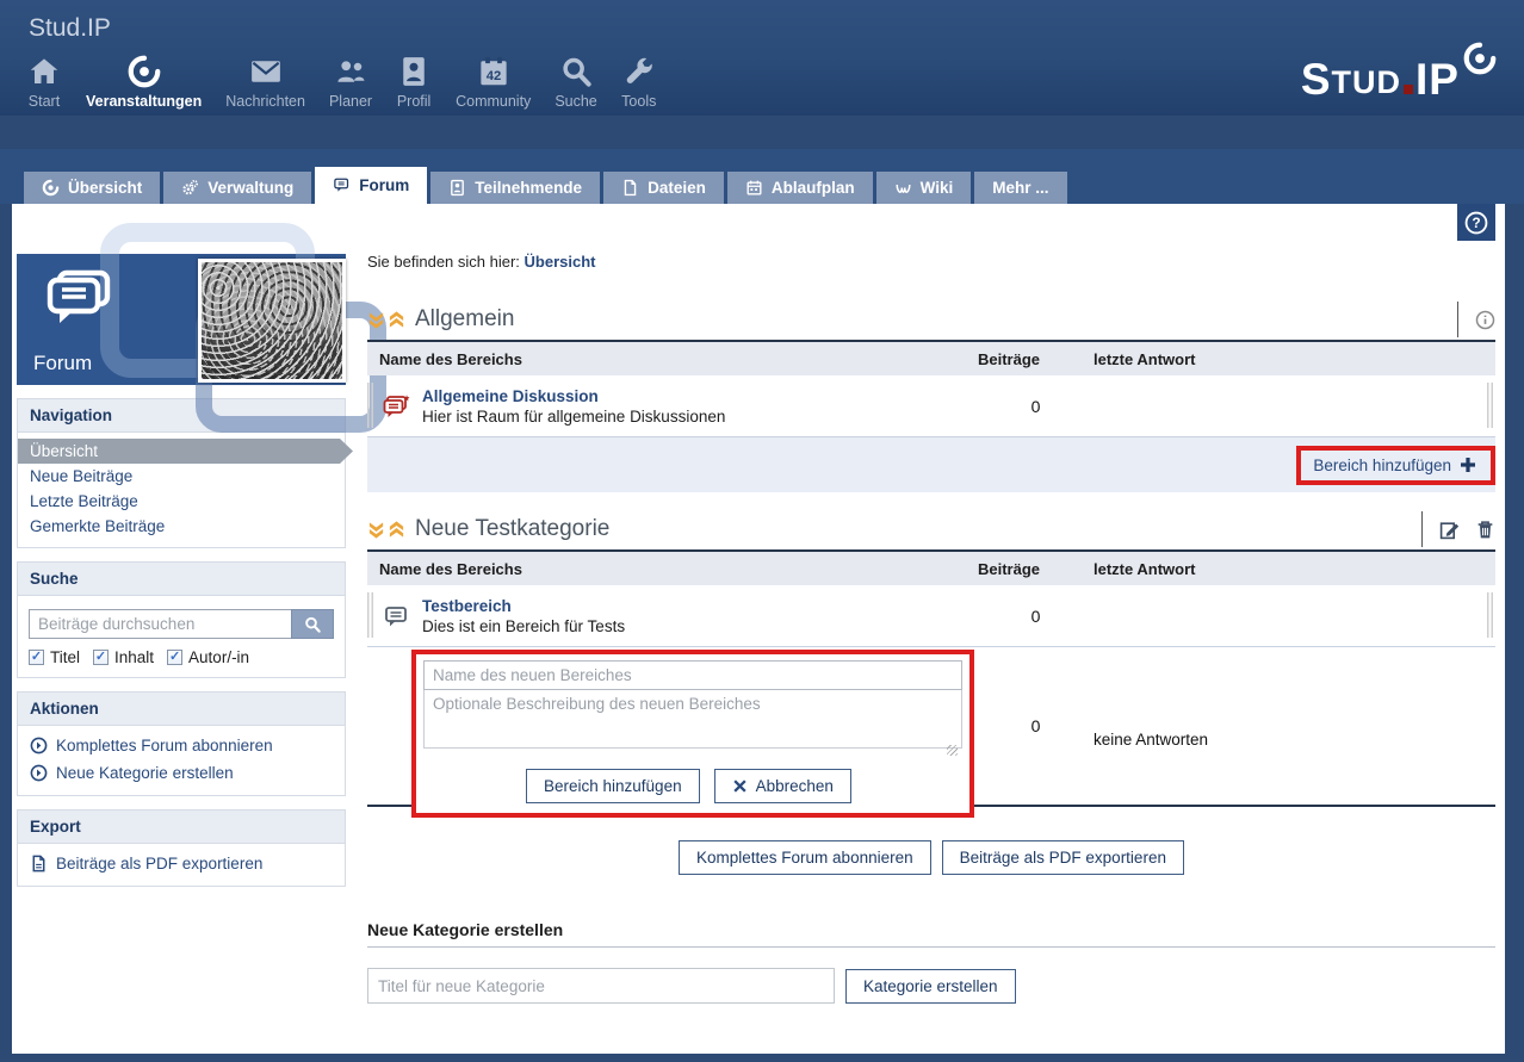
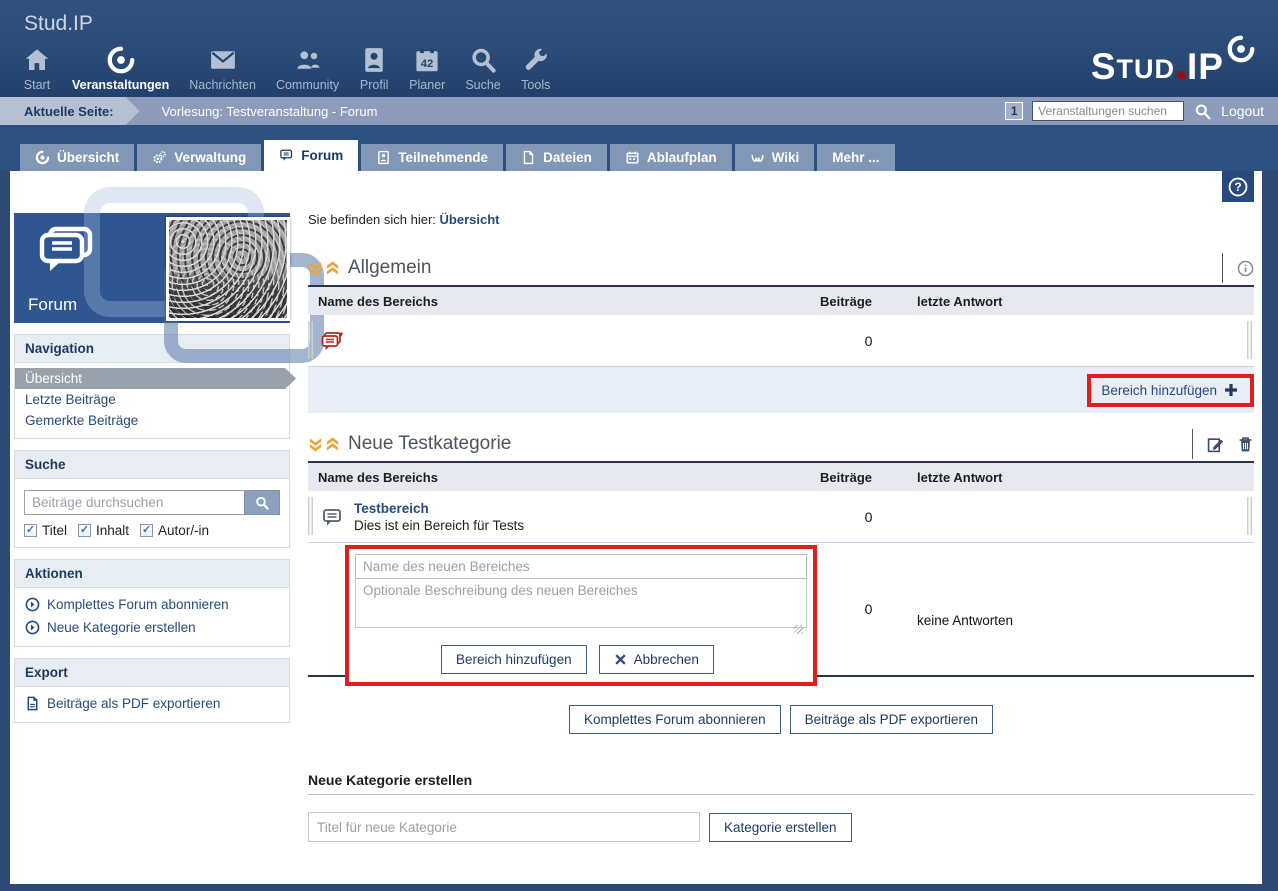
  Stud.IP
  Start
  Veranstaltungen
  Nachrichten
- Planer
+ Community
  Profil
  42
- Community
+ Planer
  Suche
  Tools
  S
  TUD
  IP
+ Aktuelle Seite:
+ Vorlesung: Testveranstaltung - Forum
+ 1
+ Veranstaltungen suchen
+ Logout
  Übersicht
  Verwaltung
  Forum
  Teilnehmende
  Dateien
  Ablaufplan
  Wiki
  Mehr ...
  ?
  Forum
  Navigation
  Übersicht
- Neue Beiträge
  Letzte Beiträge
  Gemerkte Beiträge
  Suche
  Beiträge durchsuchen
  ✓
  Titel
  ✓
  Inhalt
  ✓
  Autor/-in
  Aktionen
  Komplettes Forum abonnieren
  Neue Kategorie erstellen
  Export
  Beiträge als PDF exportieren
  Sie befinden sich hier: Übersicht
  Allgemein
  Name des Bereichs
  Beiträge
  letzte Antwort
- Allgemeine Diskussion
- Hier ist Raum für allgemeine Diskussionen
  0
  Bereich hinzufügen
  Neue Testkategorie
  Name des Bereichs
  Beiträge
  letzte Antwort
  Testbereich
  Dies ist ein Bereich für Tests
  0
  Name des neuen Bereiches Optionale Beschreibung des neuen Bereiches
  Bereich hinzufügen
  Abbrechen
  0
  keine Antworten
  Komplettes Forum abonnieren
  Beiträge als PDF exportieren
  Neue Kategorie erstellen
  Titel für neue Kategorie
  Kategorie erstellen
